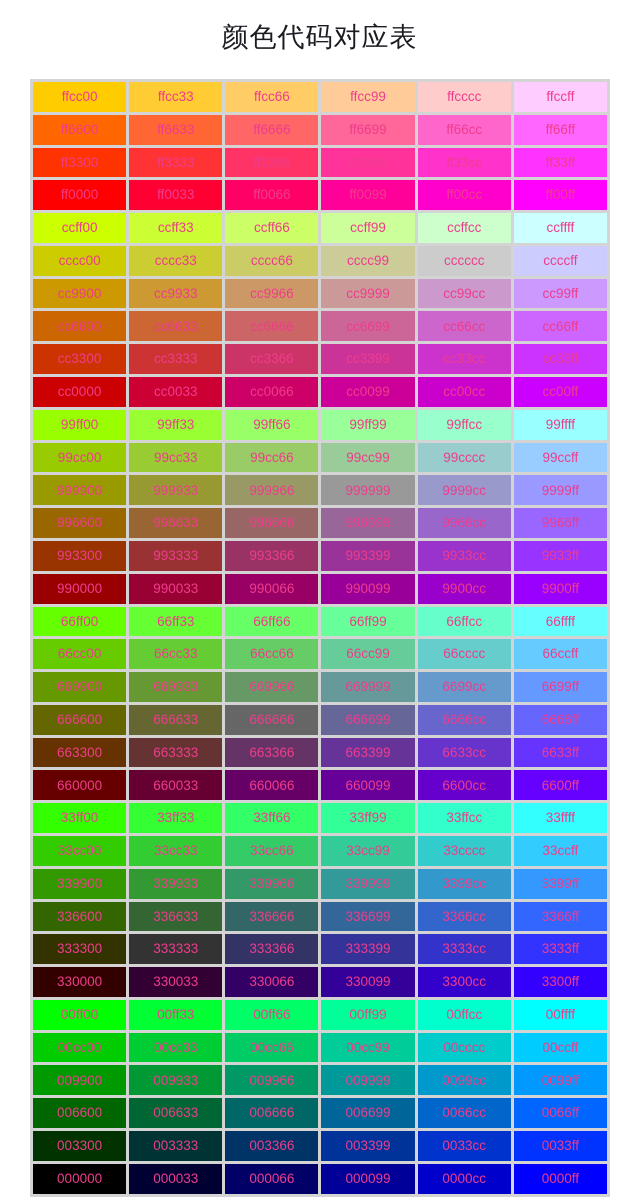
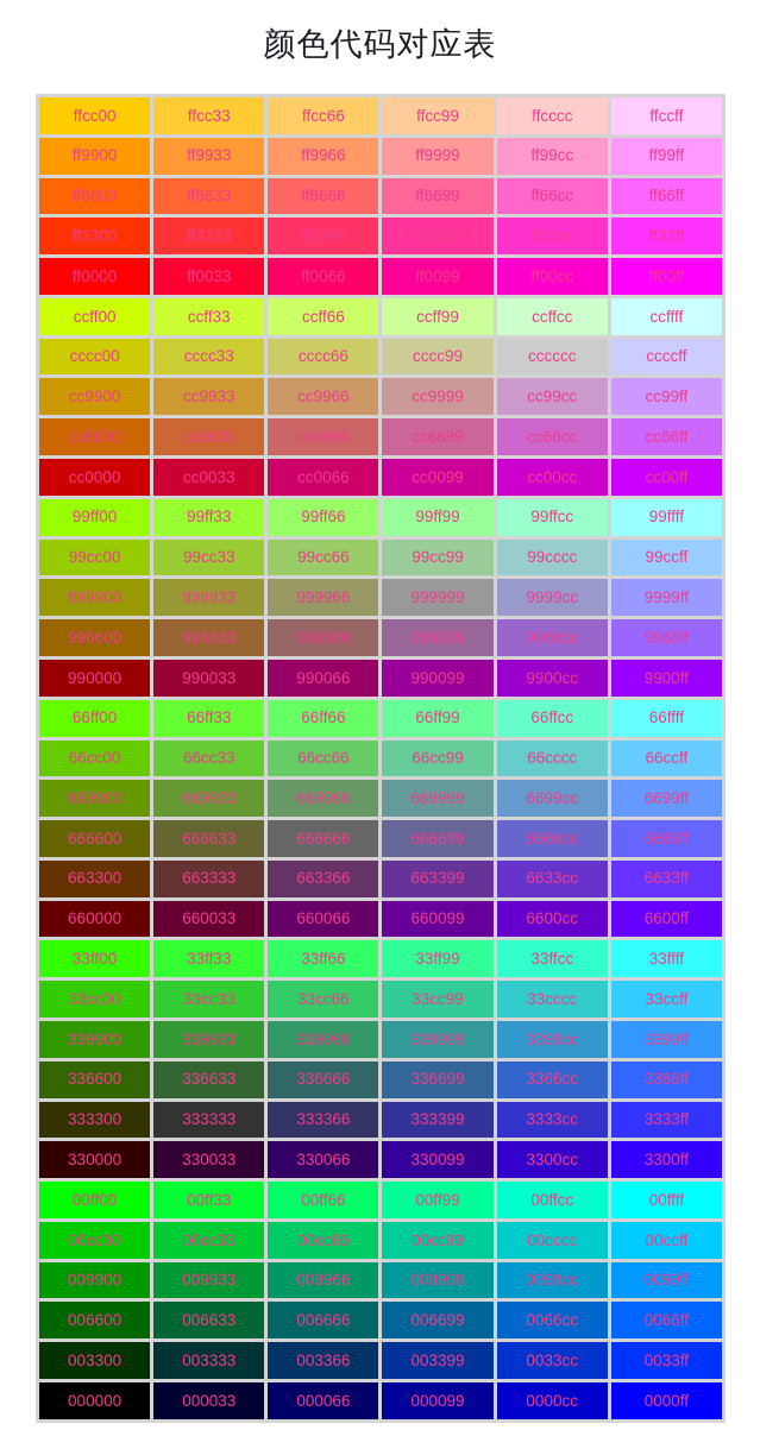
  颜色代码对应表
  ffcc00	ffcc33	ffcc66	ffcc99	ffcccc	ffccff
+ ff9900	ff9933	ff9966	ff9999	ff99cc	ff99ff
  ff6600	ff6633	ff6666	ff6699	ff66cc	ff66ff
  ff3300	ff3333	ff3366		ff33cc	ff33ff
  ff0000	ff0033	ff0066	ff0099	ff00cc	ff00ff
  ccff00	ccff33	ccff66	ccff99	ccffcc	ccffff
  cccc00	cccc33	cccc66	cccc99	cccccc	ccccff
  cc9900	cc9933	cc9966	cc9999	cc99cc	cc99ff
  cc6600	cc6633	cc6666	cc6699	cc66cc	cc66ff
- cc3300	cc3333	cc3366	cc3399	cc33cc	cc33ff
  cc0000	cc0033	cc0066	cc0099	cc00cc	cc00ff
  99ff00	99ff33	99ff66	99ff99	99ffcc	99ffff
  99cc00	99cc33	99cc66	99cc99	99cccc	99ccff
  999900	999933	999966	999999	9999cc	9999ff
  996600	996633	996666	996699	9966cc	9966ff
- 993300	993333	993366	993399	9933cc	9933ff
  990000	990033	990066	990099	9900cc	9900ff
  66ff00	66ff33	66ff66	66ff99	66ffcc	66ffff
  66cc00	66cc33	66cc66	66cc99	66cccc	66ccff
  669900	669933	669966	669999	6699cc	6699ff
  666600	666633	666666	666699	6666cc	6666ff
  663300	663333	663366	663399	6633cc	6633ff
  660000	660033	660066	660099	6600cc	6600ff
  33ff00	33ff33	33ff66	33ff99	33ffcc	33ffff
  33cc00	33cc33	33cc66	33cc99	33cccc	33ccff
  339900	339933	339966	339999	3399cc	3399ff
  336600	336633	336666	336699	3366cc	3366ff
  333300	333333	333366	333399	3333cc	3333ff
  330000	330033	330066	330099	3300cc	3300ff
  00ff00	00ff33	00ff66	00ff99	00ffcc	00ffff
  00cc00	00cc33	00cc66	00cc99	00cccc	00ccff
  009900	009933	009966	009999	0099cc	0099ff
  006600	006633	006666	006699	0066cc	0066ff
  003300	003333	003366	003399	0033cc	0033ff
  000000	000033	000066	000099	0000cc	0000ff
